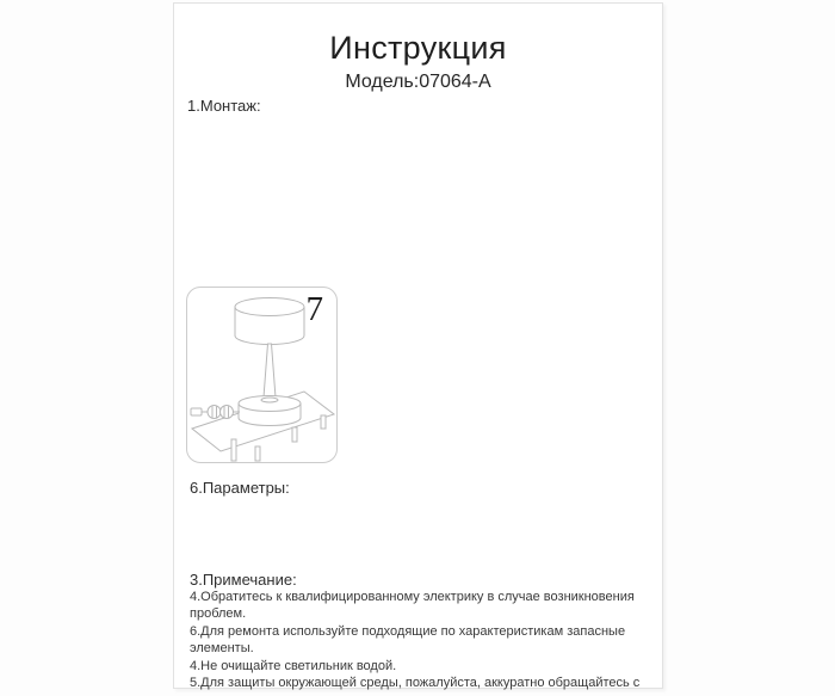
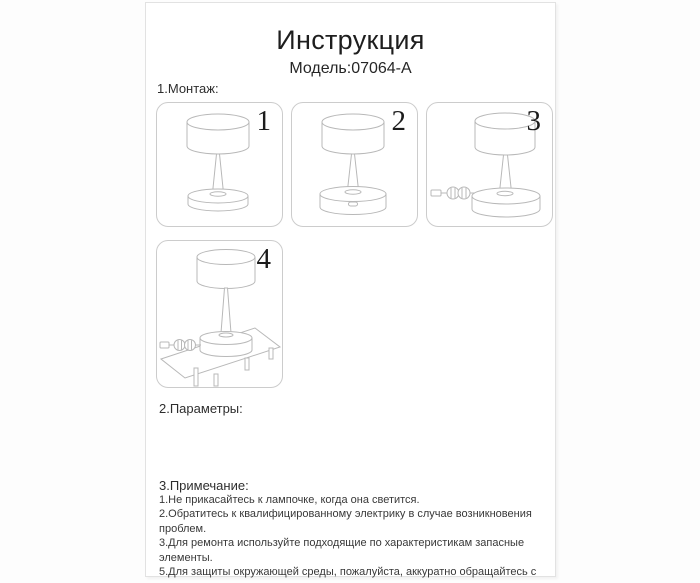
  Инструкция
  Модель:07064-A
  1.Монтаж:
+ 1
+ 2
+ 3
- 7
+ 4
- 6.Параметры:
+ 2.Параметры:
  3.Примечание:
+ 1.Не прикасайтесь к лампочке, когда она светится.
- 4.Обратитесь к квалифицированному электрику в случае возникновения проблем.
+ 2.Обратитесь к квалифицированному электрику в случае возникновения проблем.
- 6.Для ремонта используйте подходящие по характеристикам запасные элементы.
+ 3.Для ремонта используйте подходящие по характеристикам запасные элементы.
- 4.Не очищайте светильник водой.
